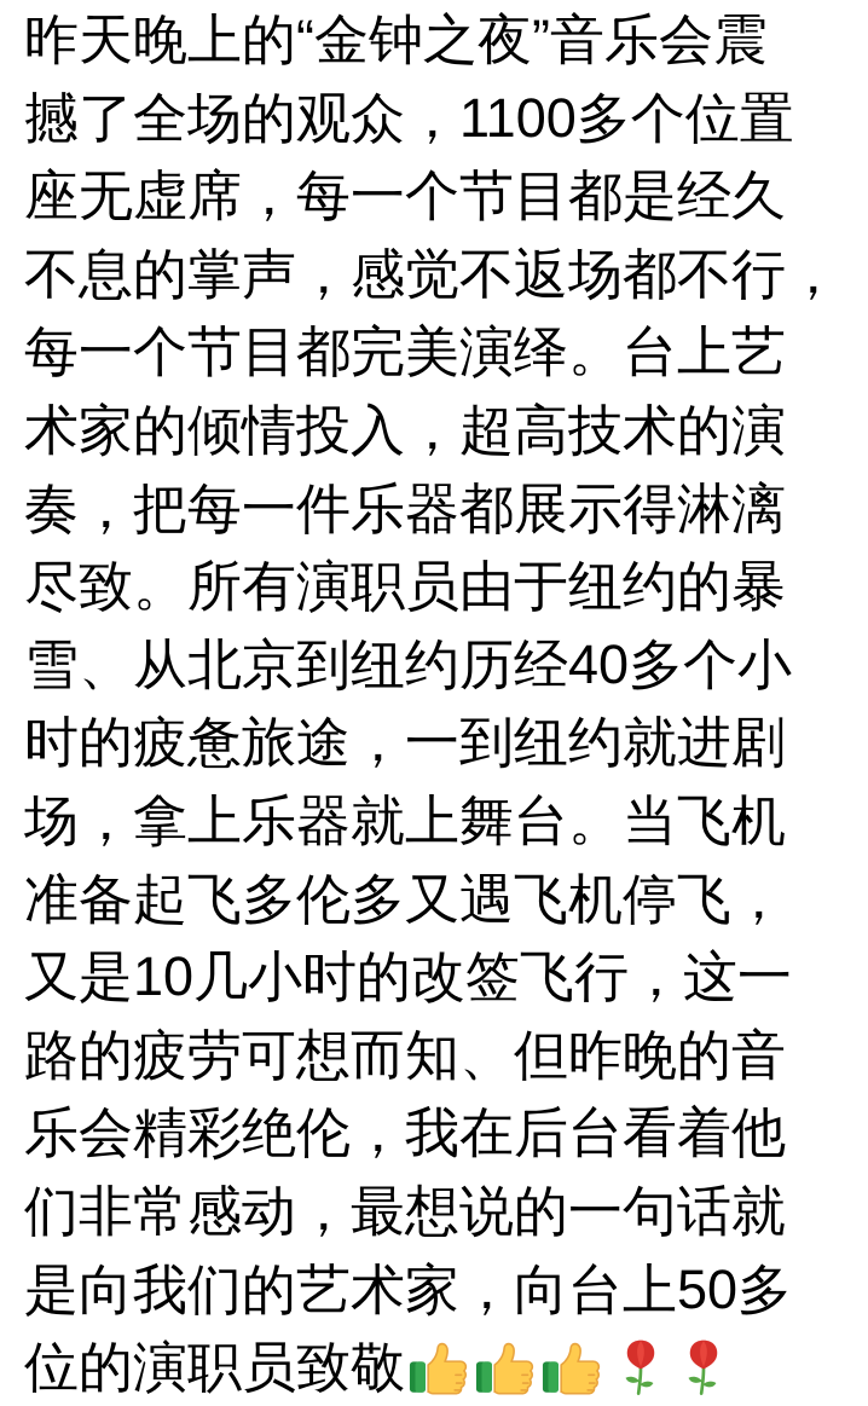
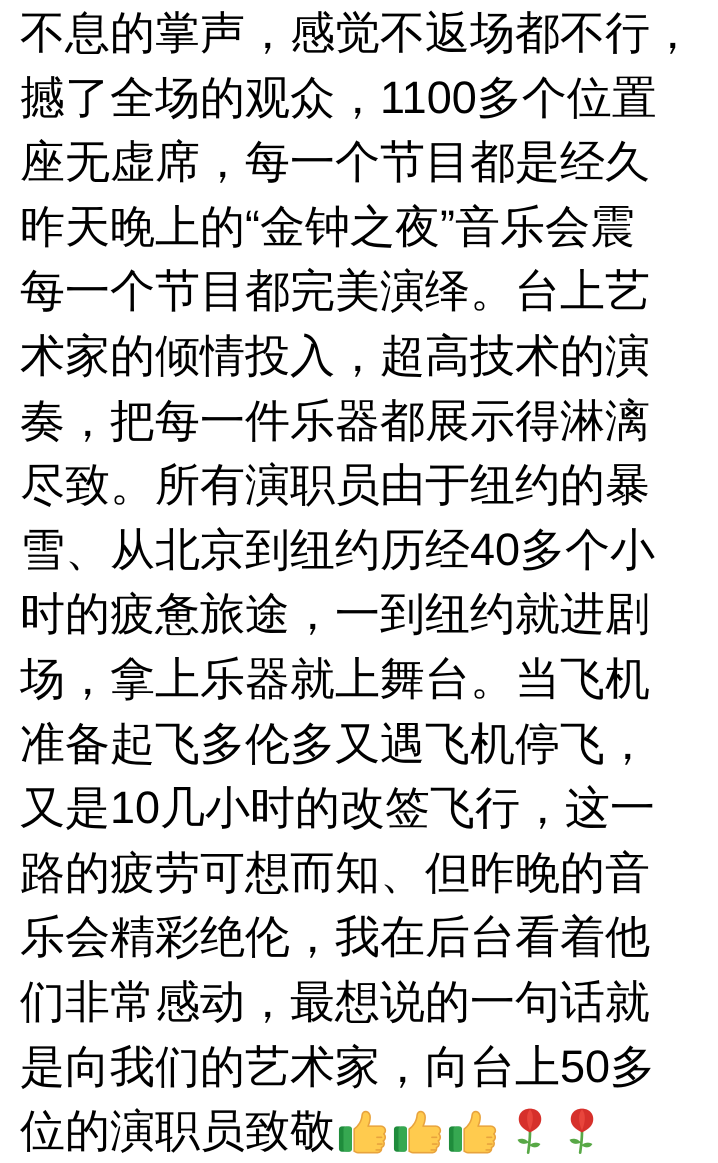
- 昨天晚上的“金钟之夜”音乐会震
+ 不息的掌声，感觉不返场都不行，
  撼了全场的观众，1100多个位置
  座无虚席，每一个节目都是经久
- 不息的掌声，感觉不返场都不行，
+ 昨天晚上的“金钟之夜”音乐会震
  每一个节目都完美演绎。台上艺
  术家的倾情投入，超高技术的演
  奏，把每一件乐器都展示得淋漓
  尽致。所有演职员由于纽约的暴
  雪、从北京到纽约历经40多个小
  时的疲惫旅途，一到纽约就进剧
  场，拿上乐器就上舞台。当飞机
  准备起飞多伦多又遇飞机停飞，
  又是10几小时的改签飞行，这一
  路的疲劳可想而知、但昨晚的音
  乐会精彩绝伦，我在后台看着他
  们非常感动，最想说的一句话就
  是向我们的艺术家，向台上50多
  位的演职员致敬
